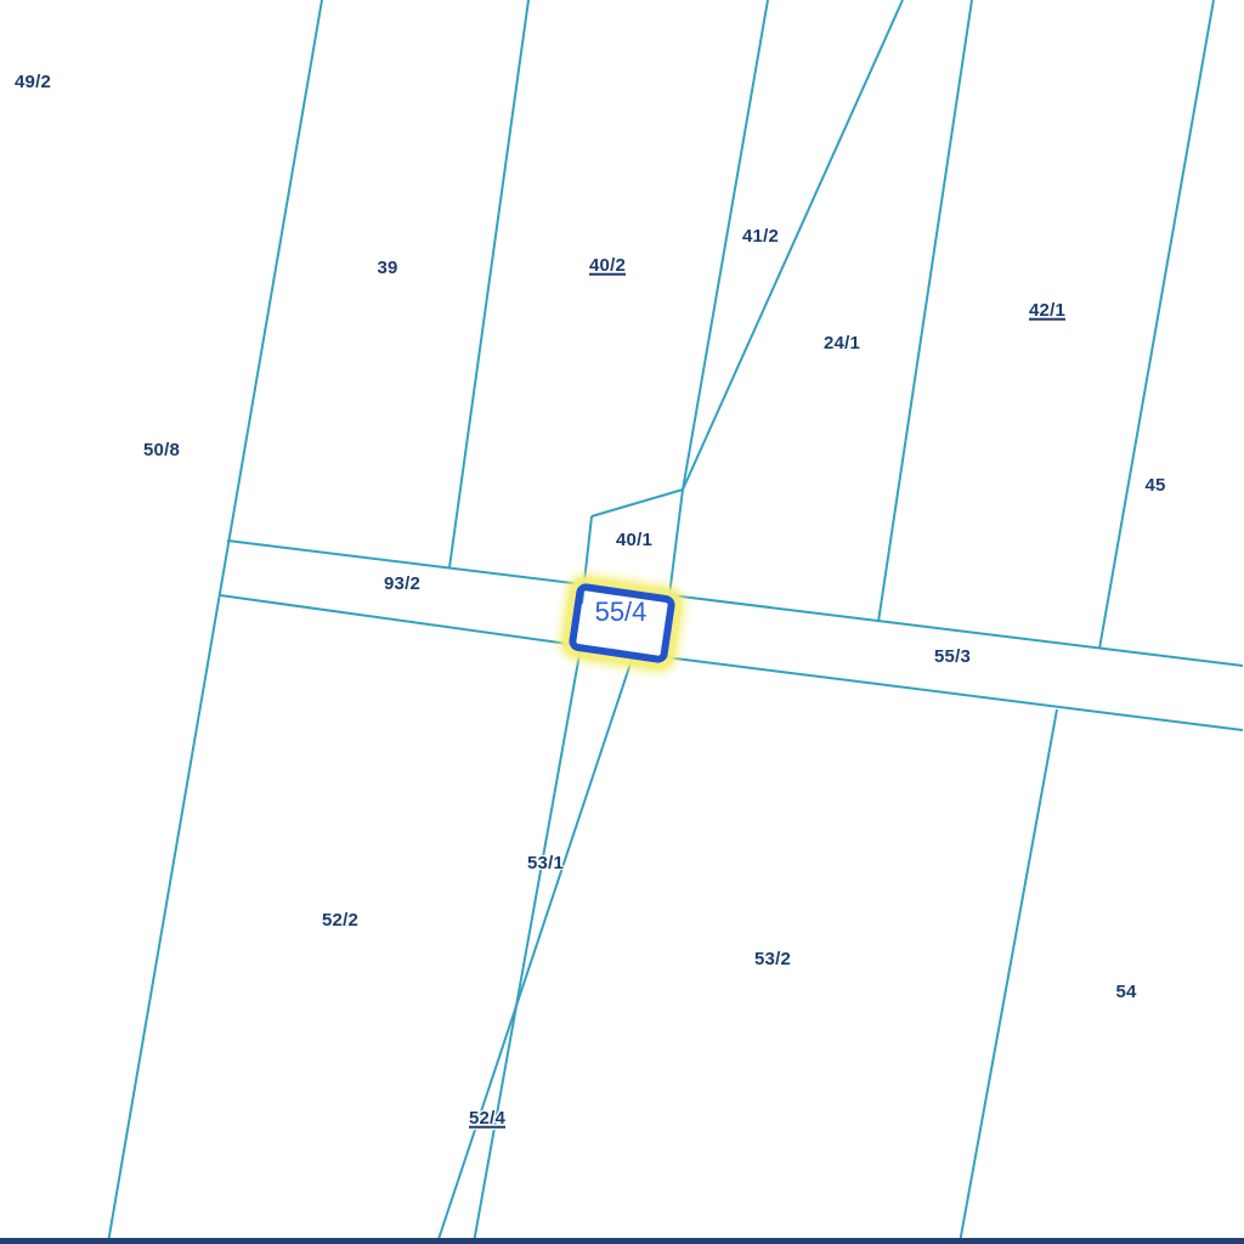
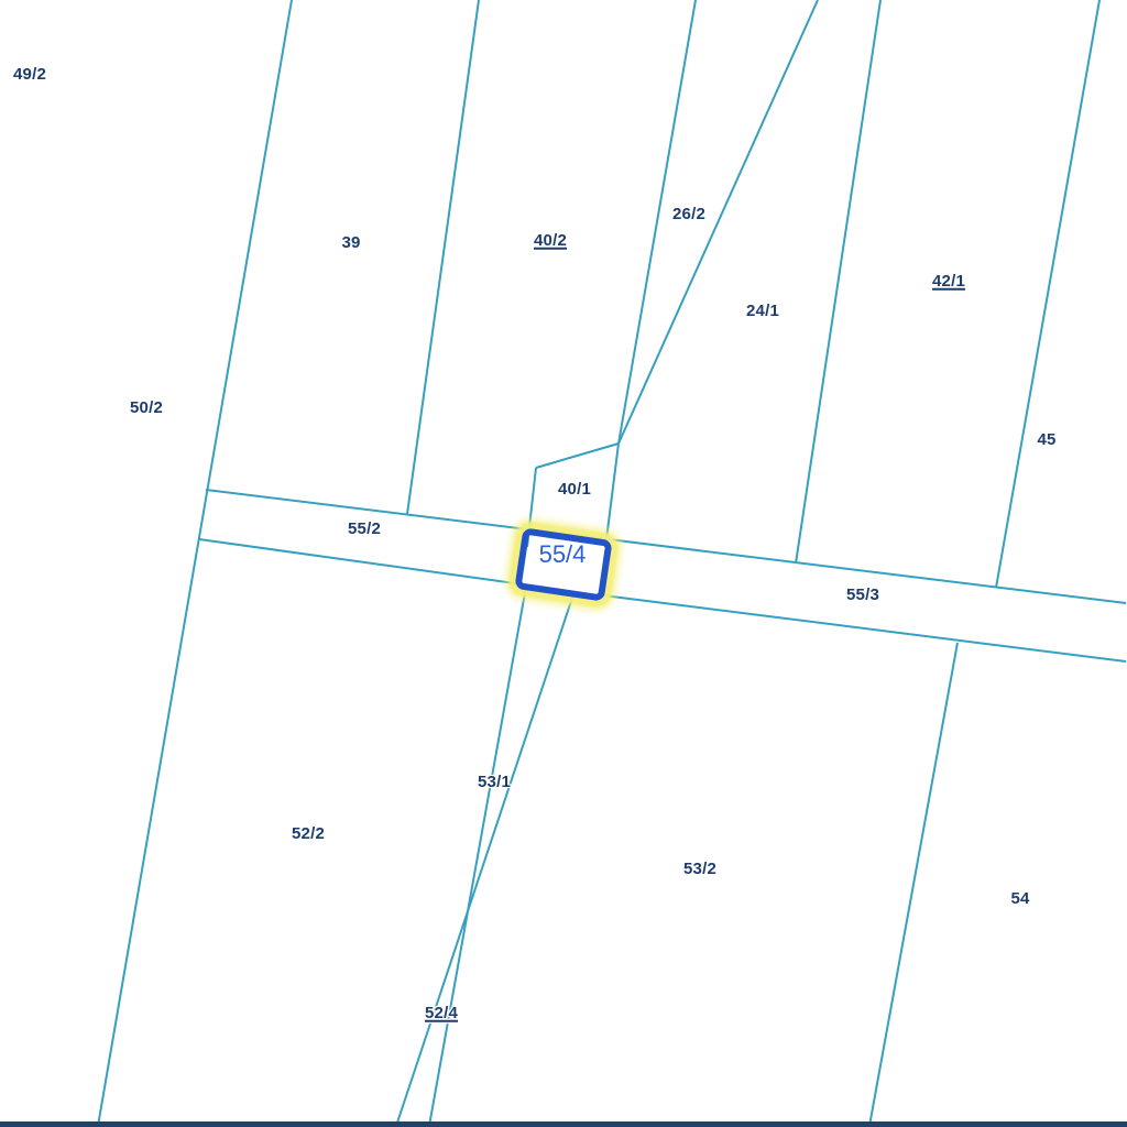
  49/2
  39
  40/2
- 41/2
+ 26/2
  24/1
  42/1
  45
- 50/8
+ 50/2
  40/1
- 93/2
+ 55/2
  55/3
  53/1
  52/2
  53/2
  54
  52/4
  55/4
